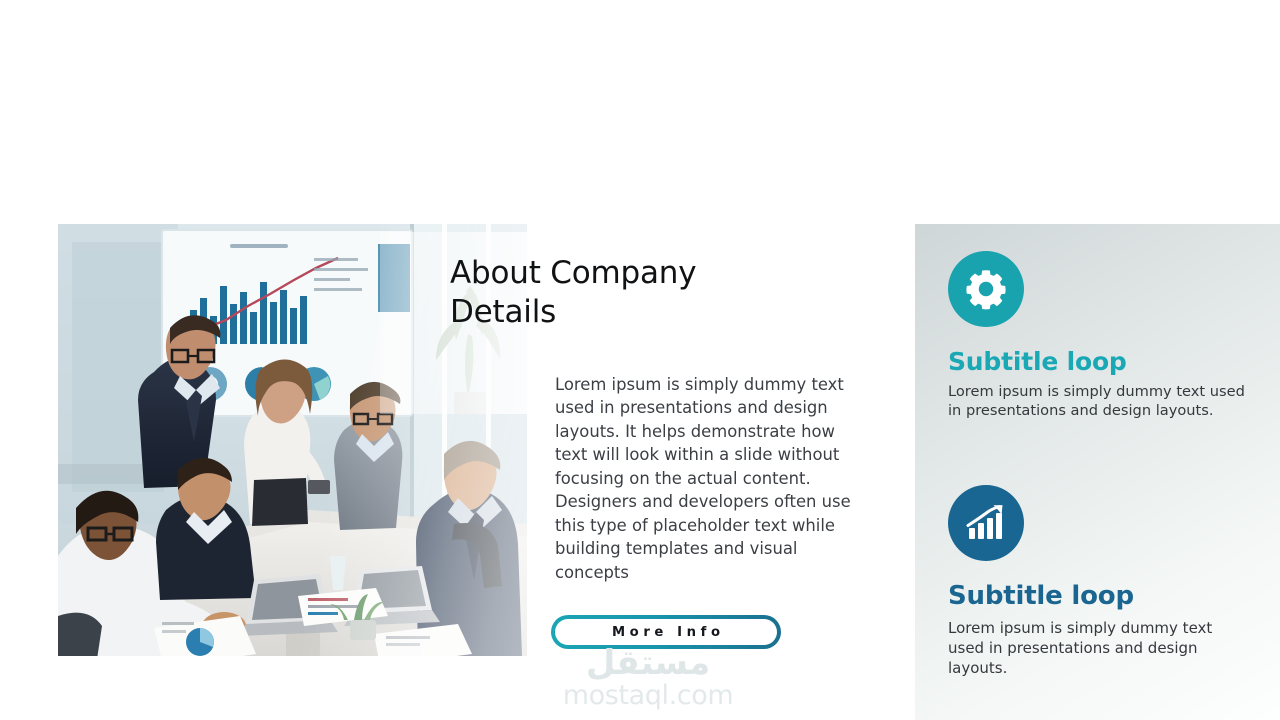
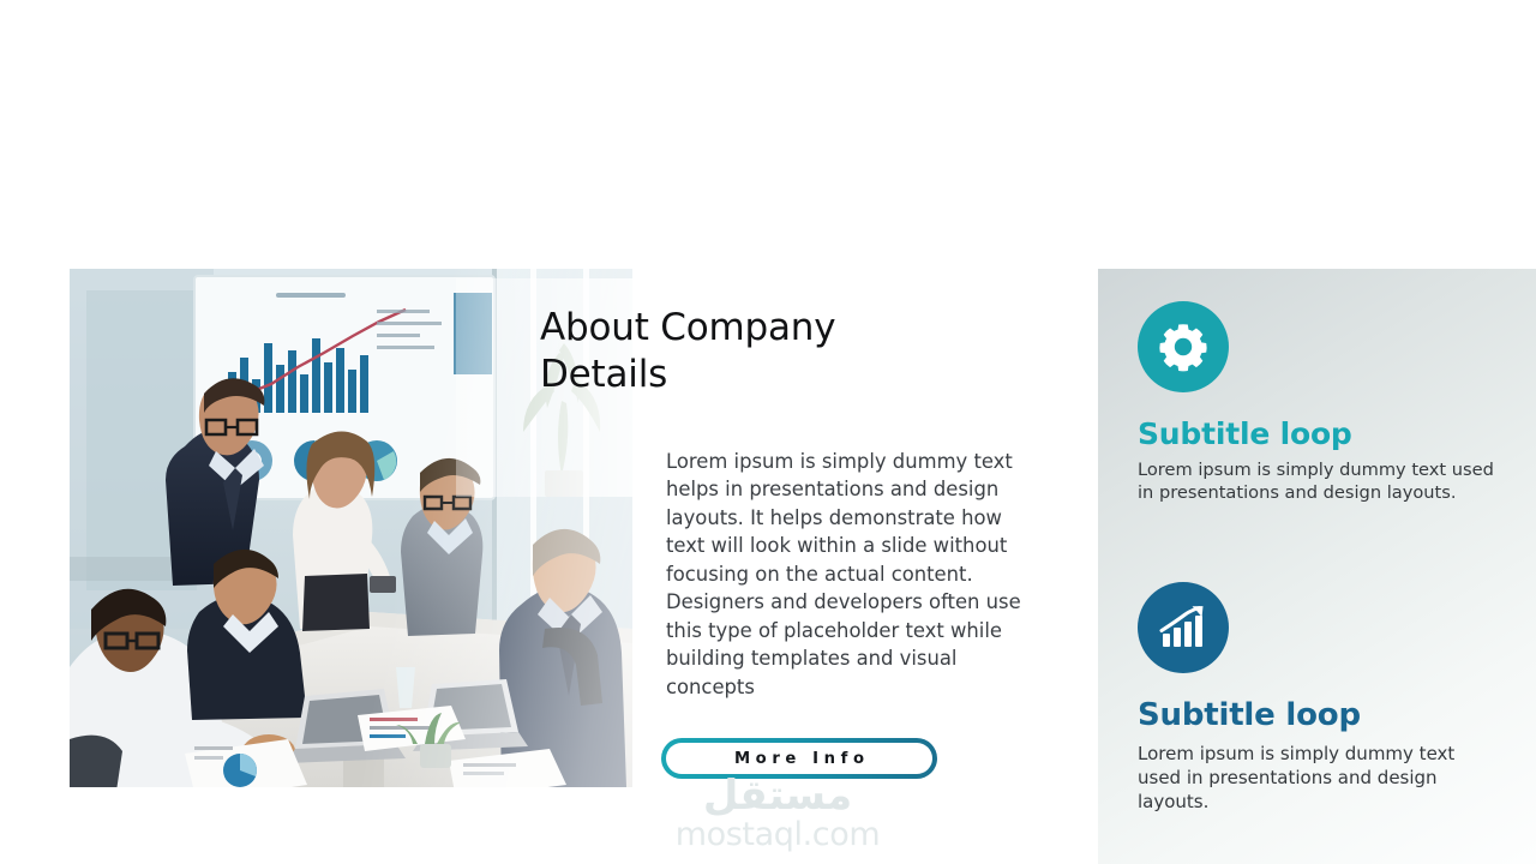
  About Company Details
- Lorem ipsum is simply dummy text used in presentations and design layouts. It helps demonstrate how text will look within a slide without focusing on the actual content. Designers and developers often use this type of placeholder text while building templates and visual concepts
+ Lorem ipsum is simply dummy text helps in presentations and design layouts. It helps demonstrate how text will look within a slide without focusing on the actual content. Designers and developers often use this type of placeholder text while building templates and visual concepts
  More Info
  مستقل
  mostaql.com
  Subtitle loop
  Lorem ipsum is simply dummy text used in presentations and design layouts.
  Subtitle loop
  Lorem ipsum is simply dummy text used in presentations and design layouts.
